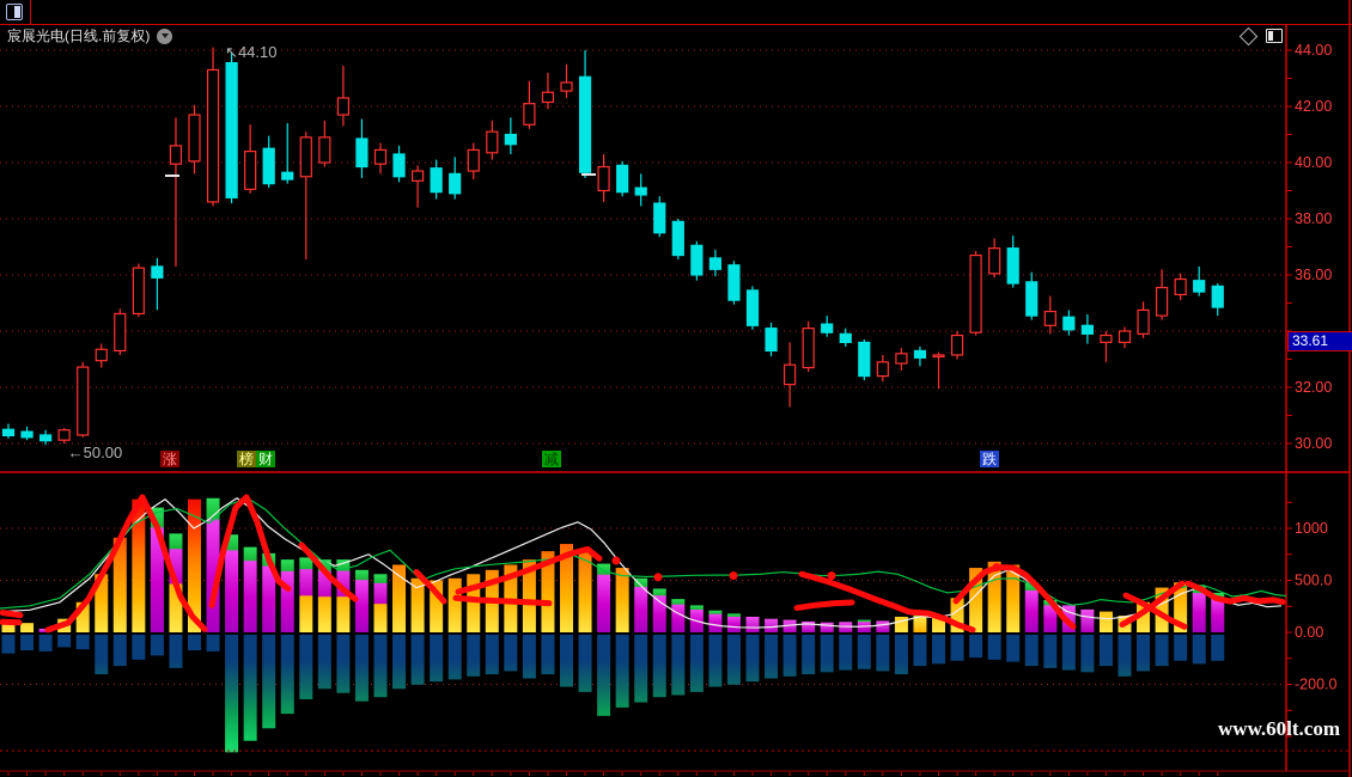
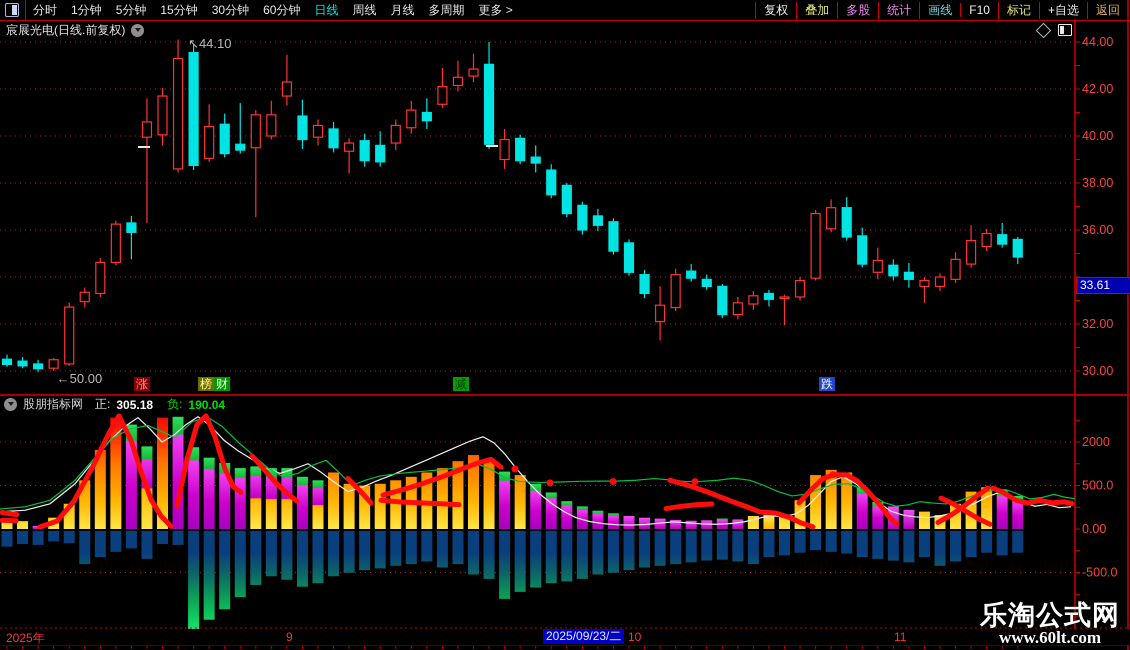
+ 分时
+ 1分钟
+ 5分钟
+ 15分钟
+ 30分钟
+ 60分钟
+ 日线
+ 周线
+ 月线
+ 多周期
+ 更多 >
+ 复权
+ 叠加
+ 多股
+ 统计
+ 画线
+ F10
+ 标记
+ +自选
+ 返回
  宸展光电(日线.前复权)
  44.00
  42.00
  40.00
  38.00
  36.00
  32.00
  30.00
  ↖44.10
  ←50.00
- 1000
+ 2000
  500.0
  0.00
- -200.0
+ -500.0
+ 股朋指标网
+ 正:
+ 305.18
+ 负:
+ 190.04
  33.61
+ 2025年
+ 9
+ 2025/09/23/二
+ 10
+ 11
+ 乐淘公式网
  www.60lt.com
  涨
  榜
  财
  减
  跌
